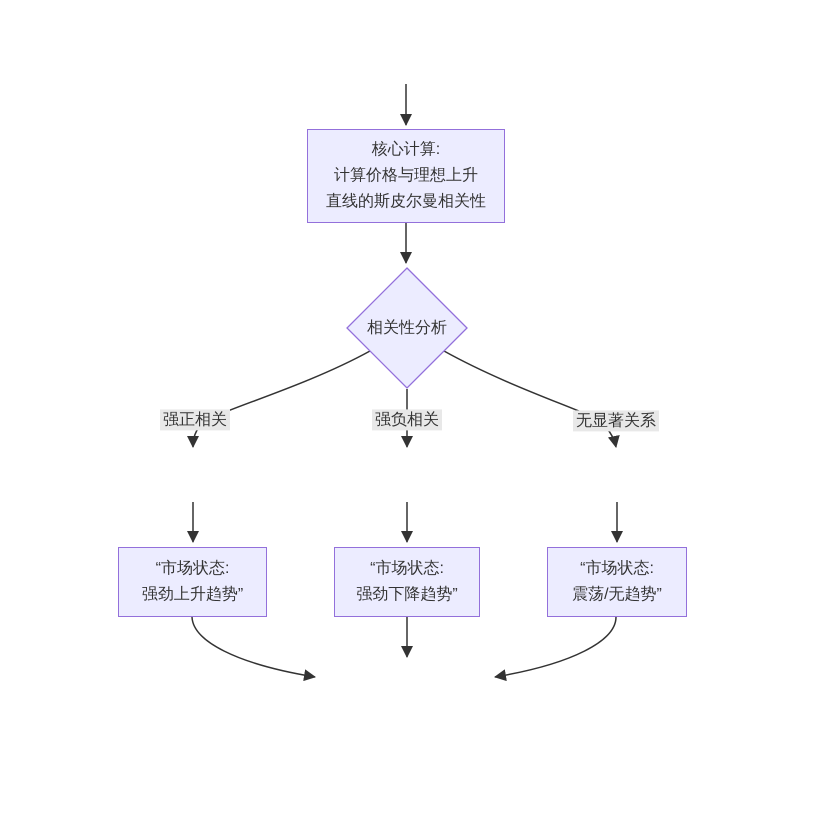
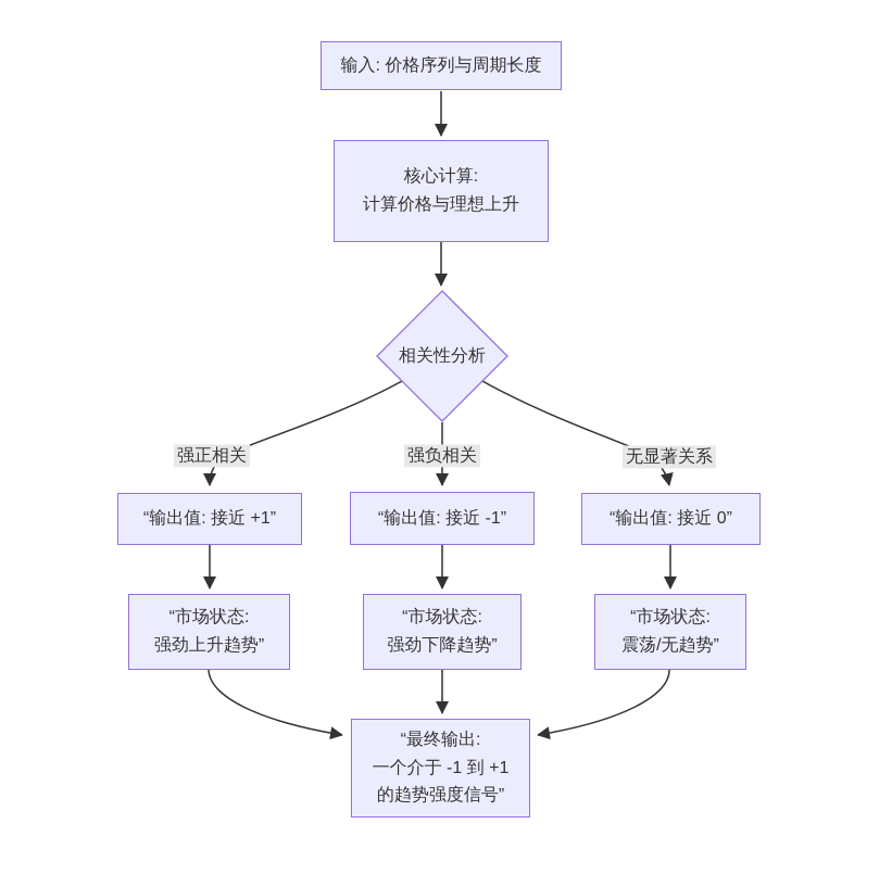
+ 输入: 价格序列与周期长度
  核心计算:
  计算价格与理想上升
- 直线的斯皮尔曼相关性
  相关性分析
  强正相关
  强负相关
  无显著关系
+ “输出值: 接近 +1”
+ “输出值: 接近 -1”
+ “输出值: 接近 0”
  “市场状态:
  强劲上升趋势”
  “市场状态:
  强劲下降趋势”
  “市场状态:
  震荡/无趋势”
+ “最终输出:
+ 一个介于 -1 到 +1
+ 的趋势强度信号”
